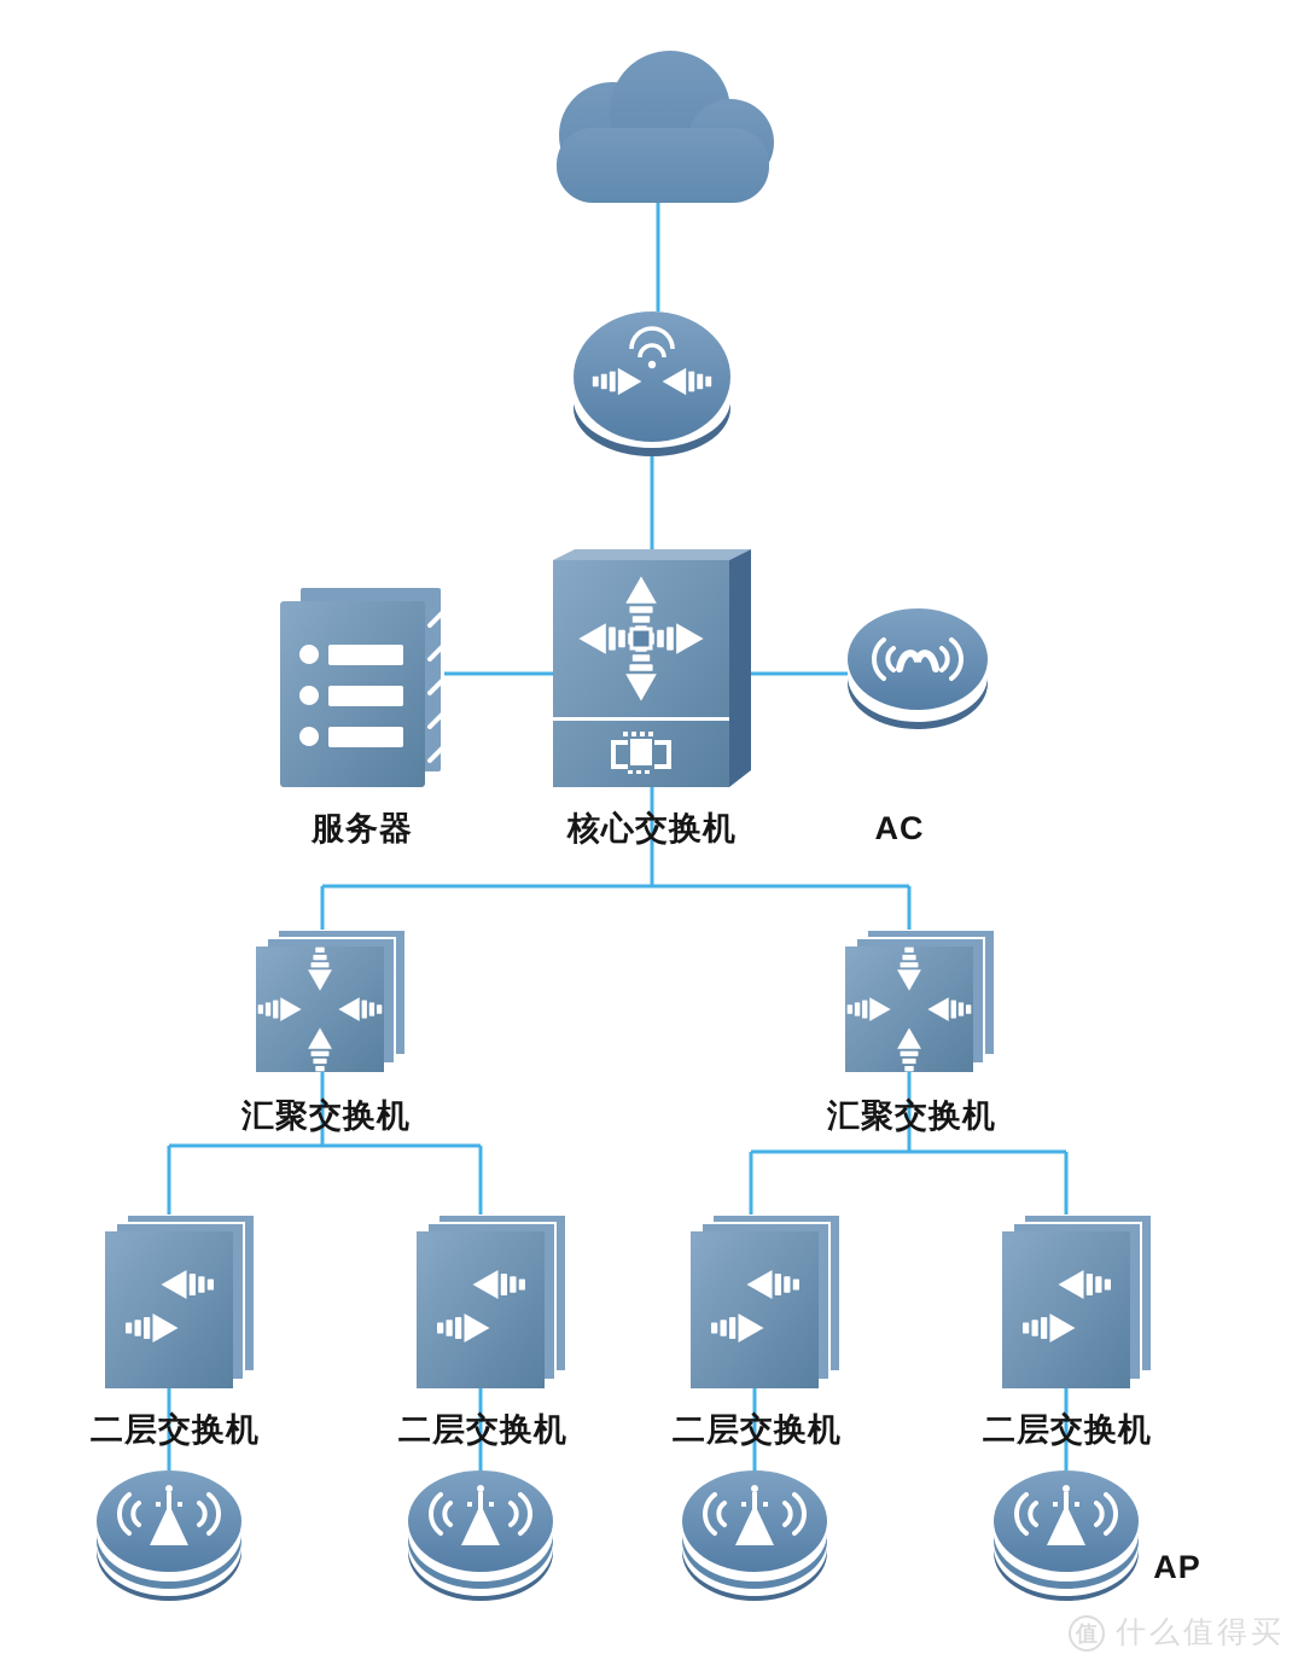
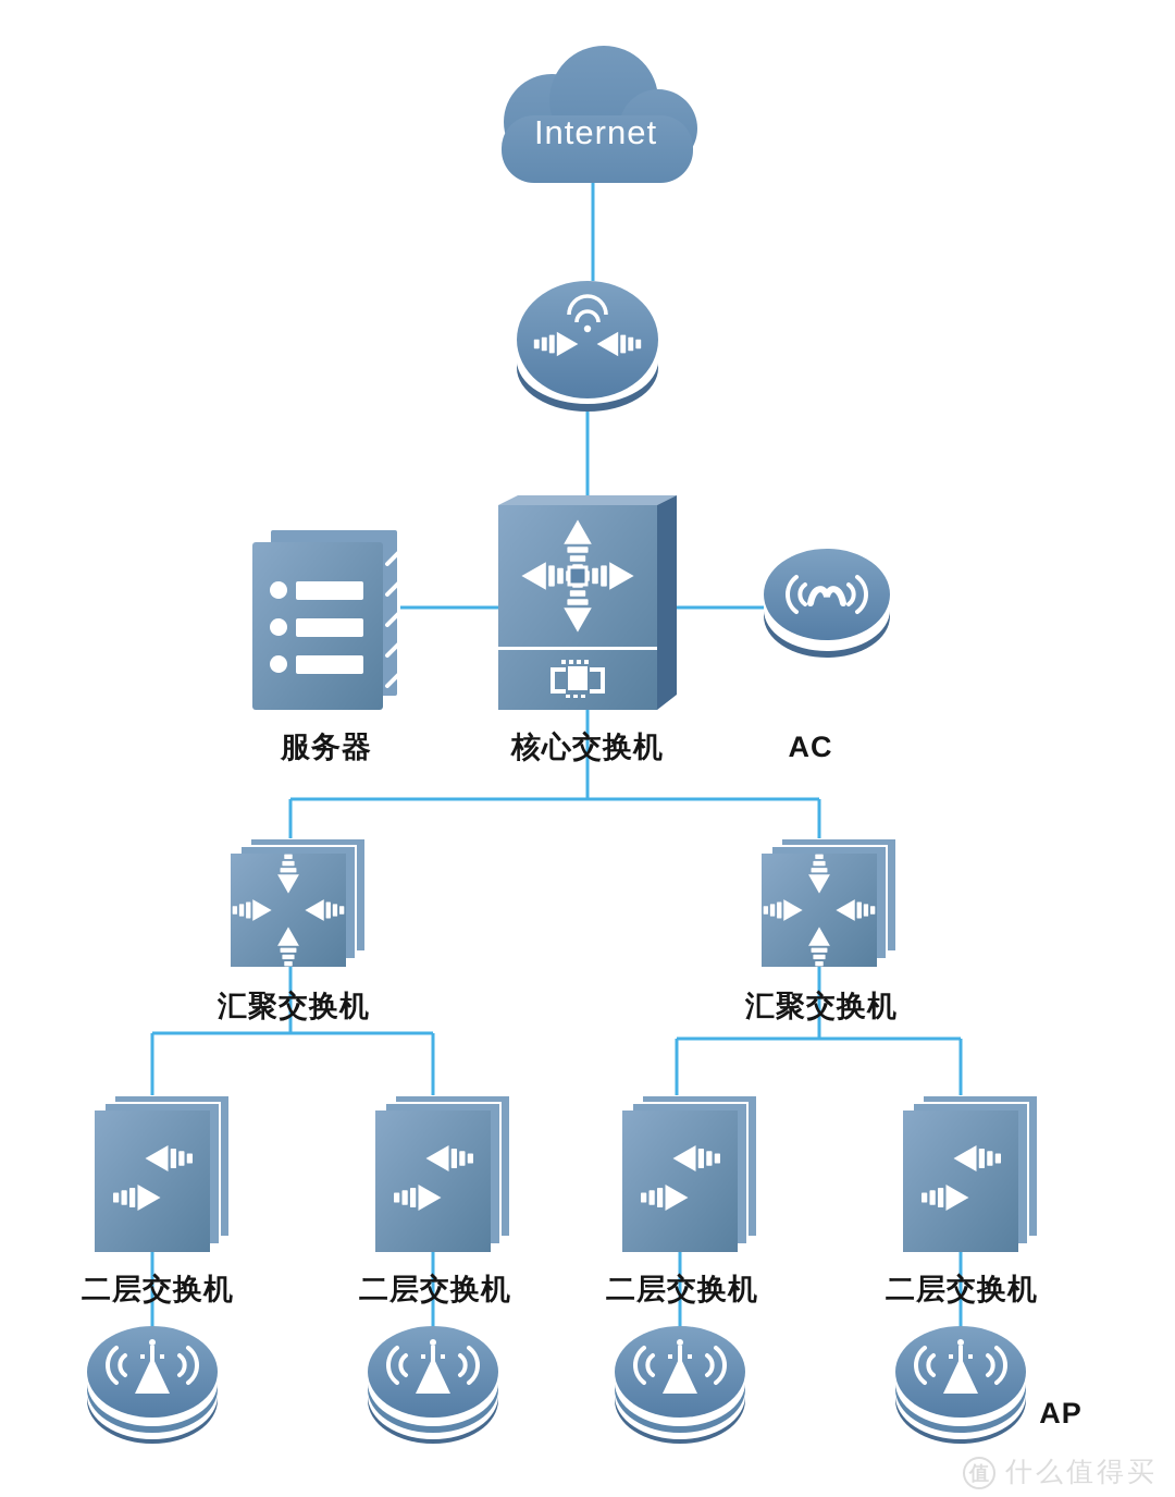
+ Internet
  服务器
  核心交换机
  AC
  汇聚交换机
  汇聚交换机
  二层交换机
  二层交换机
  二层交换机
  二层交换机
  AP
  值
  什么值得买
